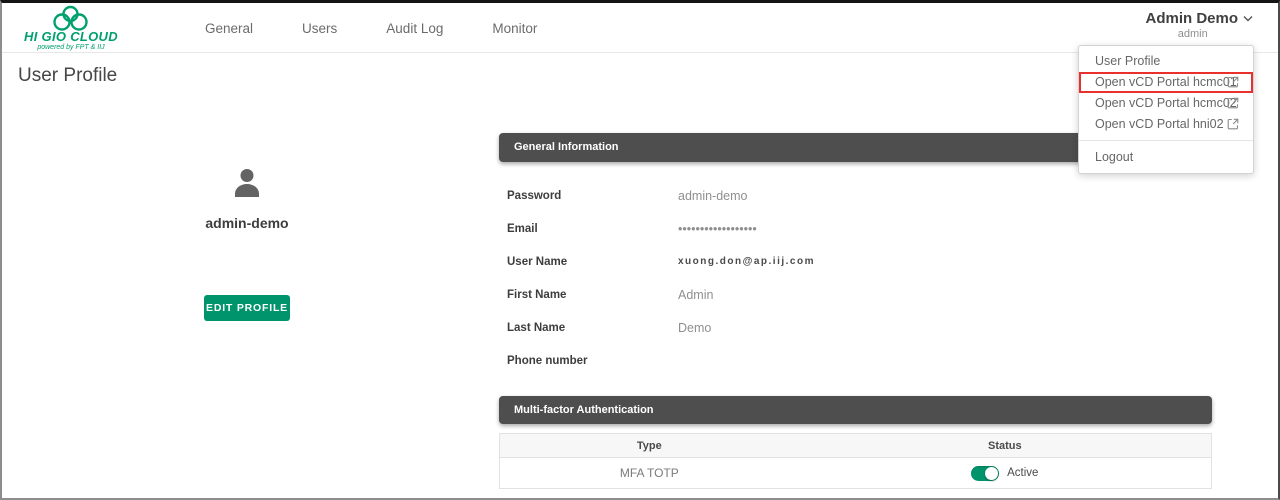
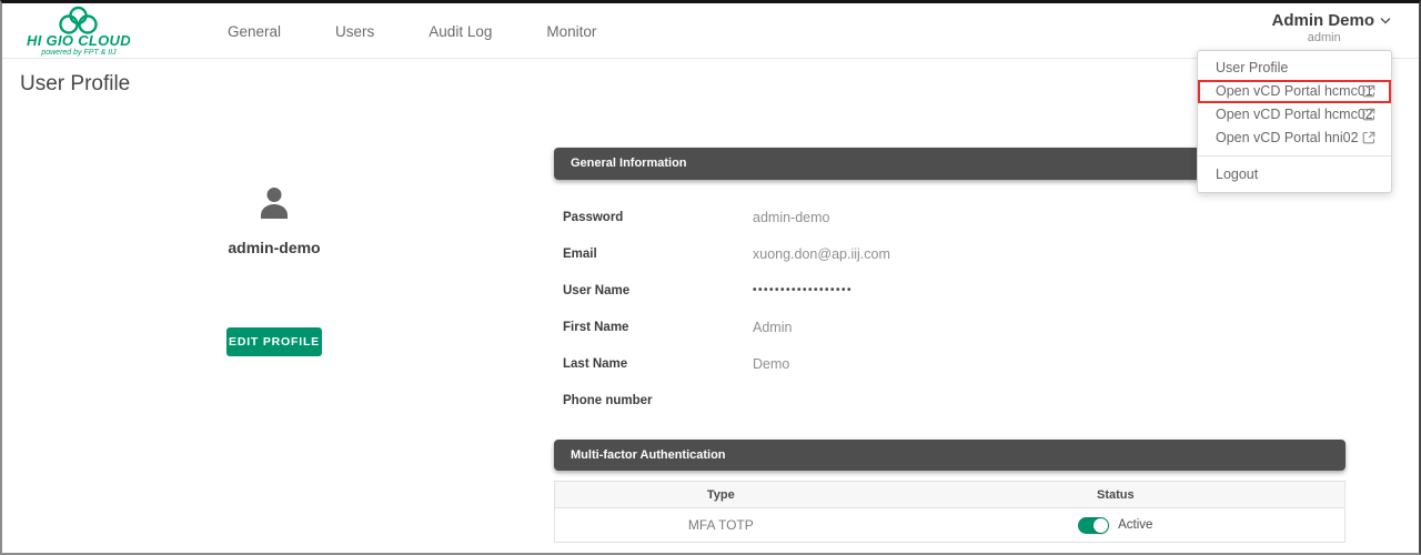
  HI GIO CLOUD
  General
  Users
  Audit Log
  Monitor
  Admin Demo
  admin
  User Profile
  Open vCD Portal hcmc0
  Open vCD Portal hcmc0
  Open vCD Portal hni02
  Logout
  User Profile
  admin-demo
  EDIT PROFILE
  General Information
  Password
  admin-demo
  Email
- ••••••••••••••••••
+ xuong.don@ap.iij.com
  User Name
- xuong.don@ap.iij.com
+ ••••••••••••••••••
  First Name
  Admin
  Last Name
  Demo
  Phone number
  Multi-factor Authentication
  Type
  Status
  MFA TOTP
  Active
